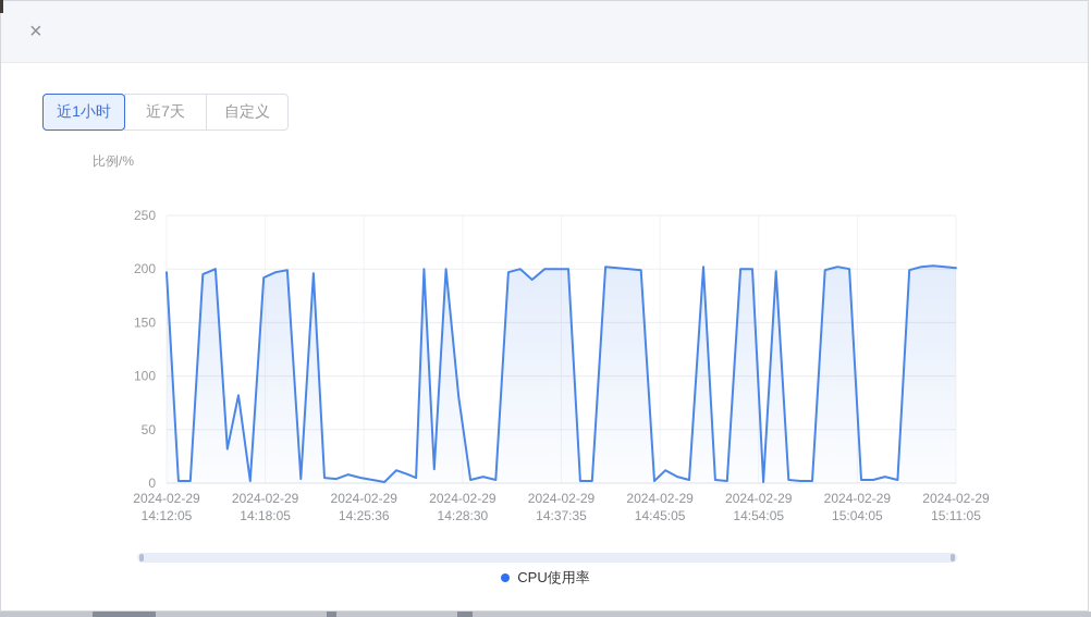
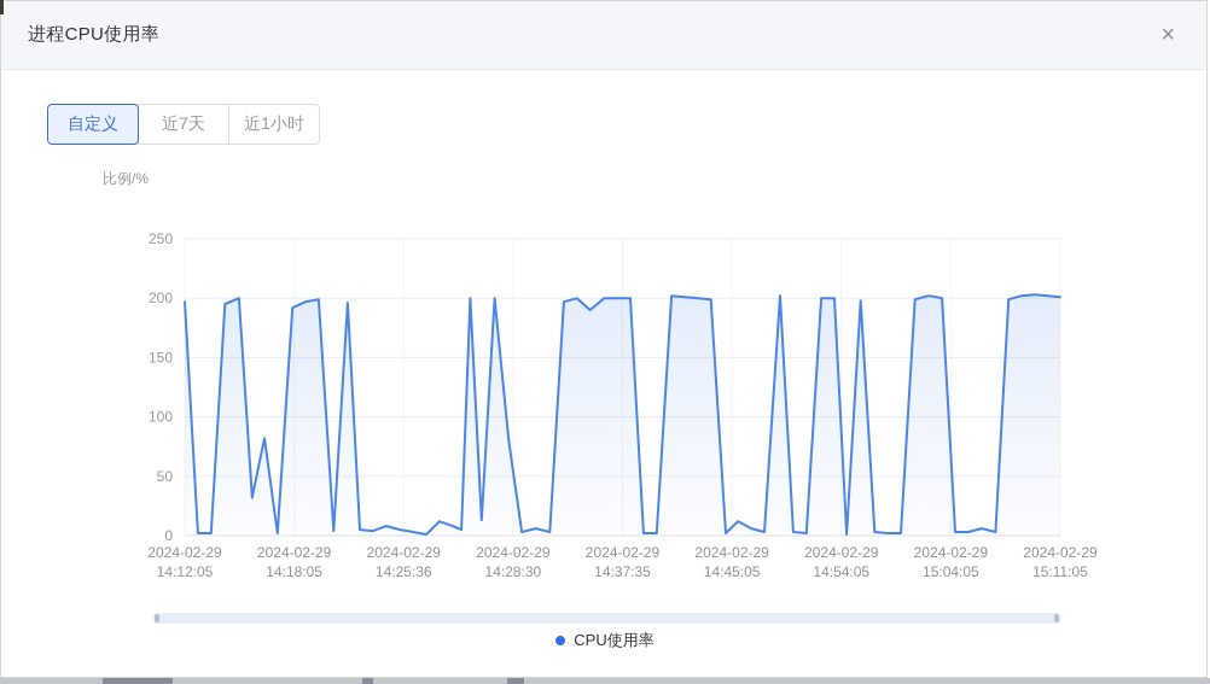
+ 进程CPU使用率
  ×
- 近1小时
+ 自定义
  近7天
- 自定义
+ 近1小时
  比例/%
  0
  50
  100
  150
  200
  250
  2024-02-29 14:12:05
  2024-02-29 14:18:05
  2024-02-29 14:25:36
  2024-02-29 14:28:30
  2024-02-29 14:37:35
  2024-02-29 14:45:05
  2024-02-29 14:54:05
  2024-02-29 15:04:05
  2024-02-29 15:11:05
  CPU使用率
